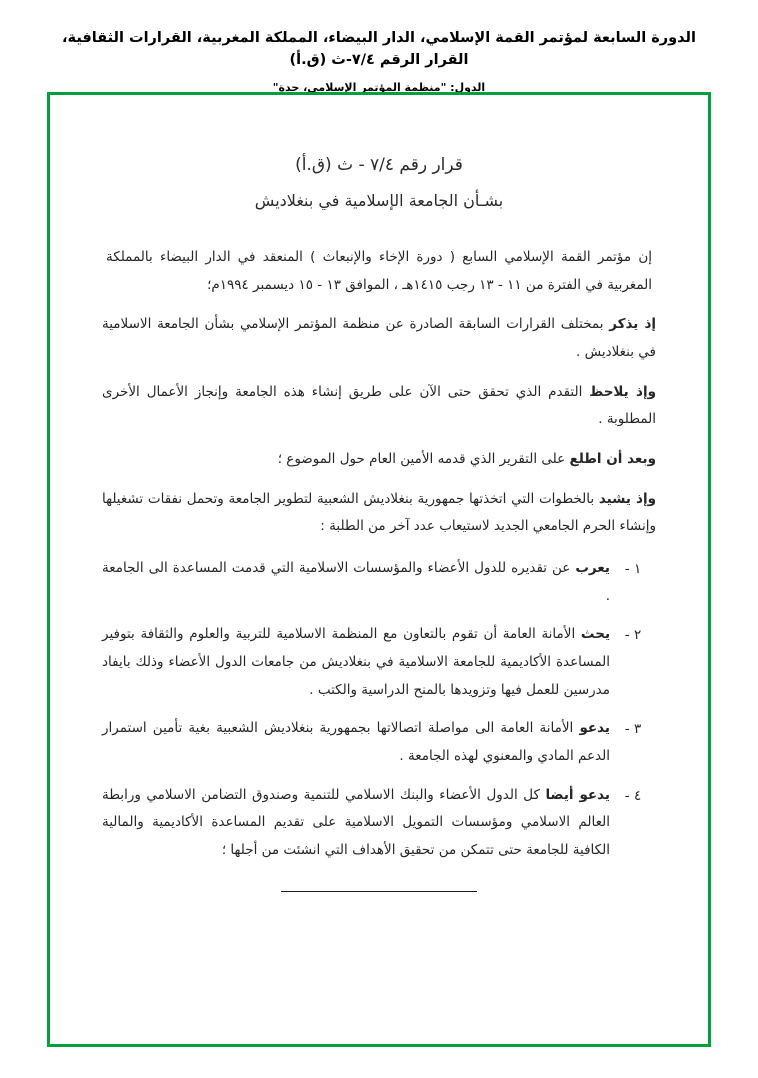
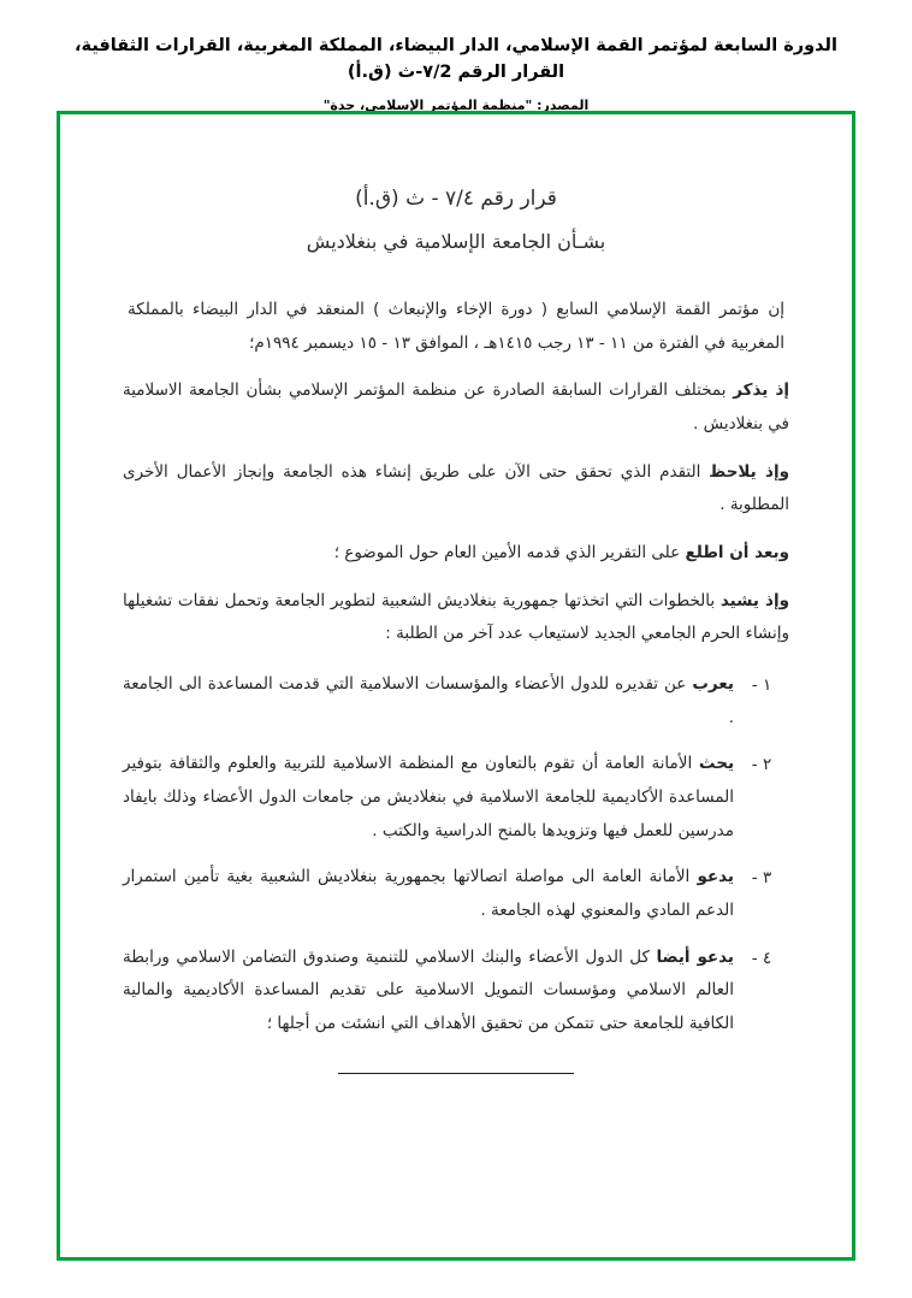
- الدورة السابعة لمؤتمر القمة الإسلامي، الدار البيضاء، المملكة المغربية، القرارات الثقافية، القرار الرقم ٧/٤-ث (ق.أ)
+ الدورة السابعة لمؤتمر القمة الإسلامي، الدار البيضاء، المملكة المغربية، القرارات الثقافية، القرار الرقم ٧/2-ث (ق.أ)
- الدول: "منظمة المؤتمر الإسلامي، جدة"
+ المصدر: "منظمة المؤتمر الإسلامي، جدة"
  قرار رقم ٧/٤ - ث (ق.أ)
  بشـأن الجامعة الإسلامية في بنغلاديش
  إن مؤتمر القمة الإسلامي السابع ( دورة الإخاء والإنبعاث ) المنعقد في الدار البيضاء بالمملكة المغربية في الفترة من ١١ - ١٣ رجب ١٤١٥هـ ، الموافق ١٣ - ١٥ ديسمبر ١٩٩٤م؛
  إذ يذكر بمختلف القرارات السابقة الصادرة عن منظمة المؤتمر الإسلامي بشأن الجامعة الاسلامية في بنغلاديش .
  وإذ يلاحظ التقدم الذي تحقق حتى الآن على طريق إنشاء هذه الجامعة وإنجاز الأعمال الأخرى المطلوبة .
  وبعد أن اطلع على التقرير الذي قدمه الأمين العام حول الموضوع ؛
  وإذ يشيد بالخطوات التي اتخذتها جمهورية بنغلاديش الشعبية لتطوير الجامعة وتحمل نفقات تشغيلها وإنشاء الحرم الجامعي الجديد لاستيعاب عدد آخر من الطلبة :
  ١ -
  يعرب عن تقديره للدول الأعضاء والمؤسسات الاسلامية التي قدمت المساعدة الى الجامعة .
  ٢ -
  يحث الأمانة العامة أن تقوم بالتعاون مع المنظمة الاسلامية للتربية والعلوم والثقافة بتوفير المساعدة الأكاديمية للجامعة الاسلامية في بنغلاديش من جامعات الدول الأعضاء وذلك بايفاد مدرسين للعمل فيها وتزويدها بالمنح الدراسية والكتب .
  ٣ -
  يدعو الأمانة العامة الى مواصلة اتصالاتها بجمهورية بنغلاديش الشعبية بغية تأمين استمرار الدعم المادي والمعنوي لهذه الجامعة .
  ٤ -
  يدعو أيضا كل الدول الأعضاء والبنك الاسلامي للتنمية وصندوق التضامن الاسلامي ورابطة العالم الاسلامي ومؤسسات التمويل الاسلامية على تقديم المساعدة الأكاديمية والمالية الكافية للجامعة حتى تتمكن من تحقيق الأهداف التي انشئت من أجلها ؛
